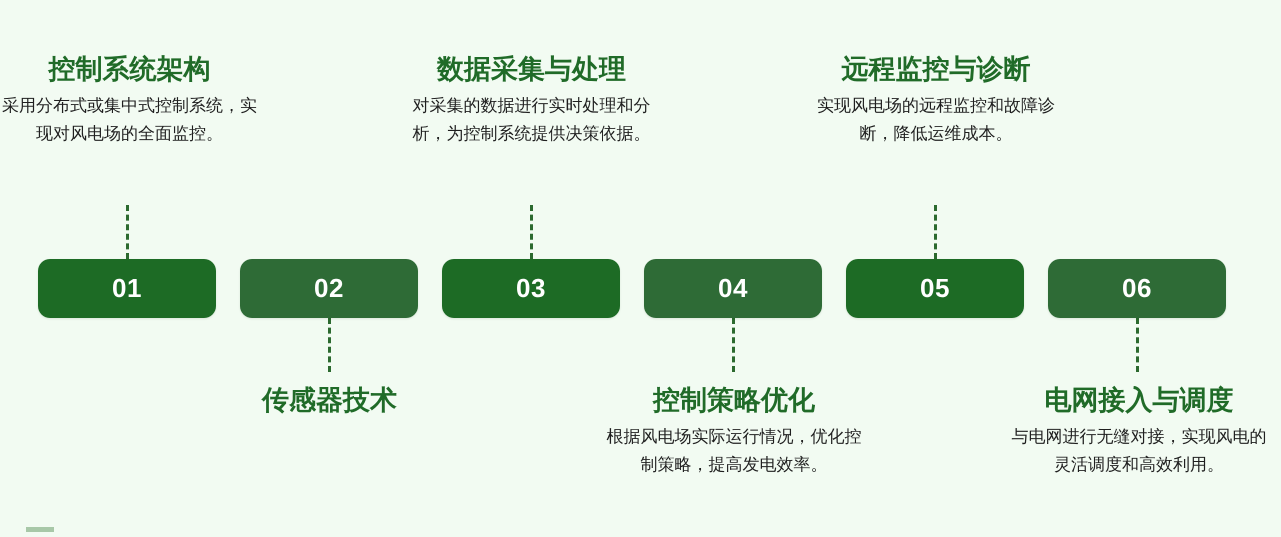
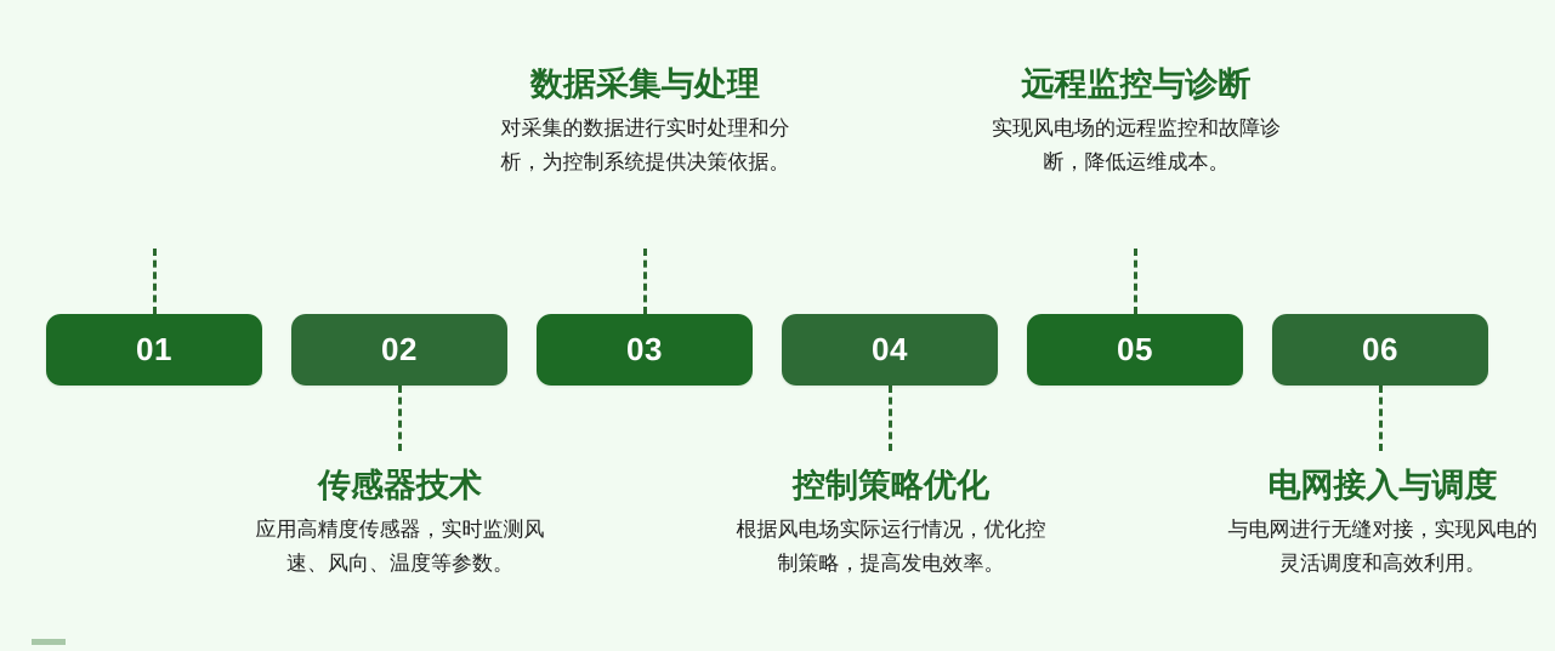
- 控制系统架构
- 采用分布式或集中式控制系统，实现对风电场的全面监控。
  数据采集与处理
  对采集的数据进行实时处理和分析，为控制系统提供决策依据。
  远程监控与诊断
  实现风电场的远程监控和故障诊断，降低运维成本。
  01
  02
  03
  04
  05
  06
  传感器技术
+ 应用高精度传感器，实时监测风速、风向、温度等参数。
  控制策略优化
  根据风电场实际运行情况，优化控制策略，提高发电效率。
  电网接入与调度
  与电网进行无缝对接，实现风电的灵活调度和高效利用。
